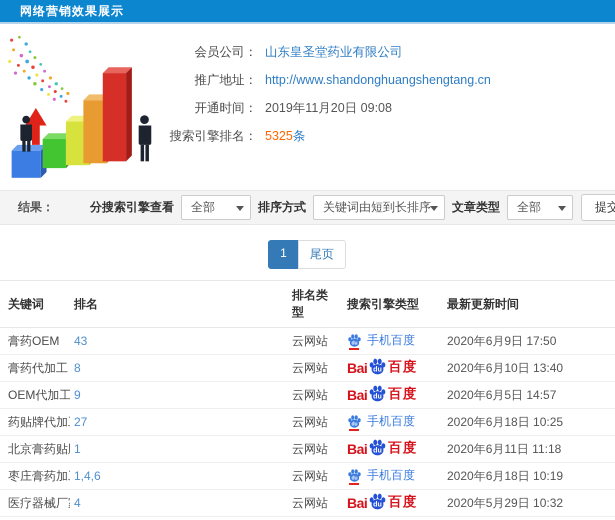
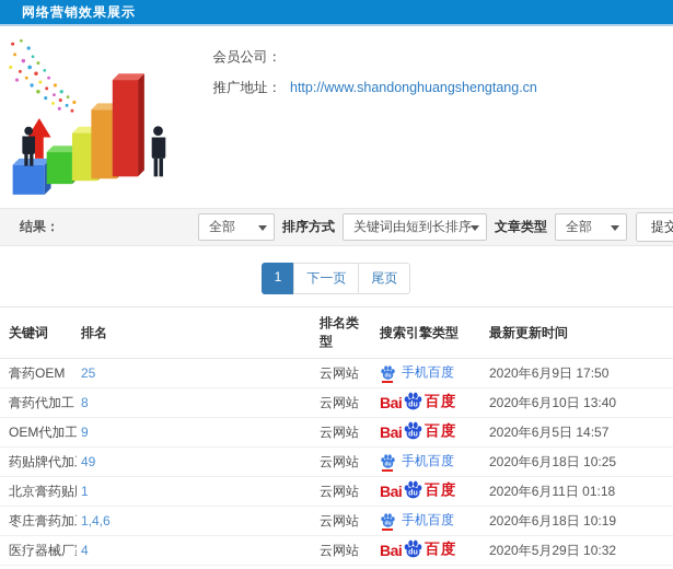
  网络营销效果展示
  会员公司：
- 山东皇圣堂药业有限公司
  推广地址：
  http://www.shandonghuangshengtang.cn
- 开通时间：
- 2019年11月20日 09:08
- 搜索引擎排名：
- 5325条
  结果：
- 分搜索引擎查看
  全部
  排序方式
  关键词由短到长排序
  文章类型
  全部
  提交
  1
+ 下一页
  尾页
  关键词	排名	排名类型	搜索引擎类型	最新更新时间
- 膏药OEM	43	云网站	手机百度	2020年6月9日 17:50
+ 膏药OEM	25	云网站	手机百度	2020年6月9日 17:50
  膏药代加工	8	云网站	Bai du 百度	2020年6月10日 13:40
  OEM代加工	9	云网站	Bai du 百度	2020年6月5日 14:57
- 药贴牌代加	27	云网站	手机百度	2020年6月18日 10:25
+ 药贴牌代加	49	云网站	手机百度	2020年6月18日 10:25
- 北京膏药贴	1	云网站	Bai du 百度	2020年6月11日 11:18
+ 北京膏药贴	1	云网站	Bai du 百度	2020年6月11日 01:18
  枣庄膏药加	1,4,6	云网站	手机百度	2020年6月18日 10:19
  医疗器械厂	4	云网站	Bai du 百度	2020年5月29日 10:32
